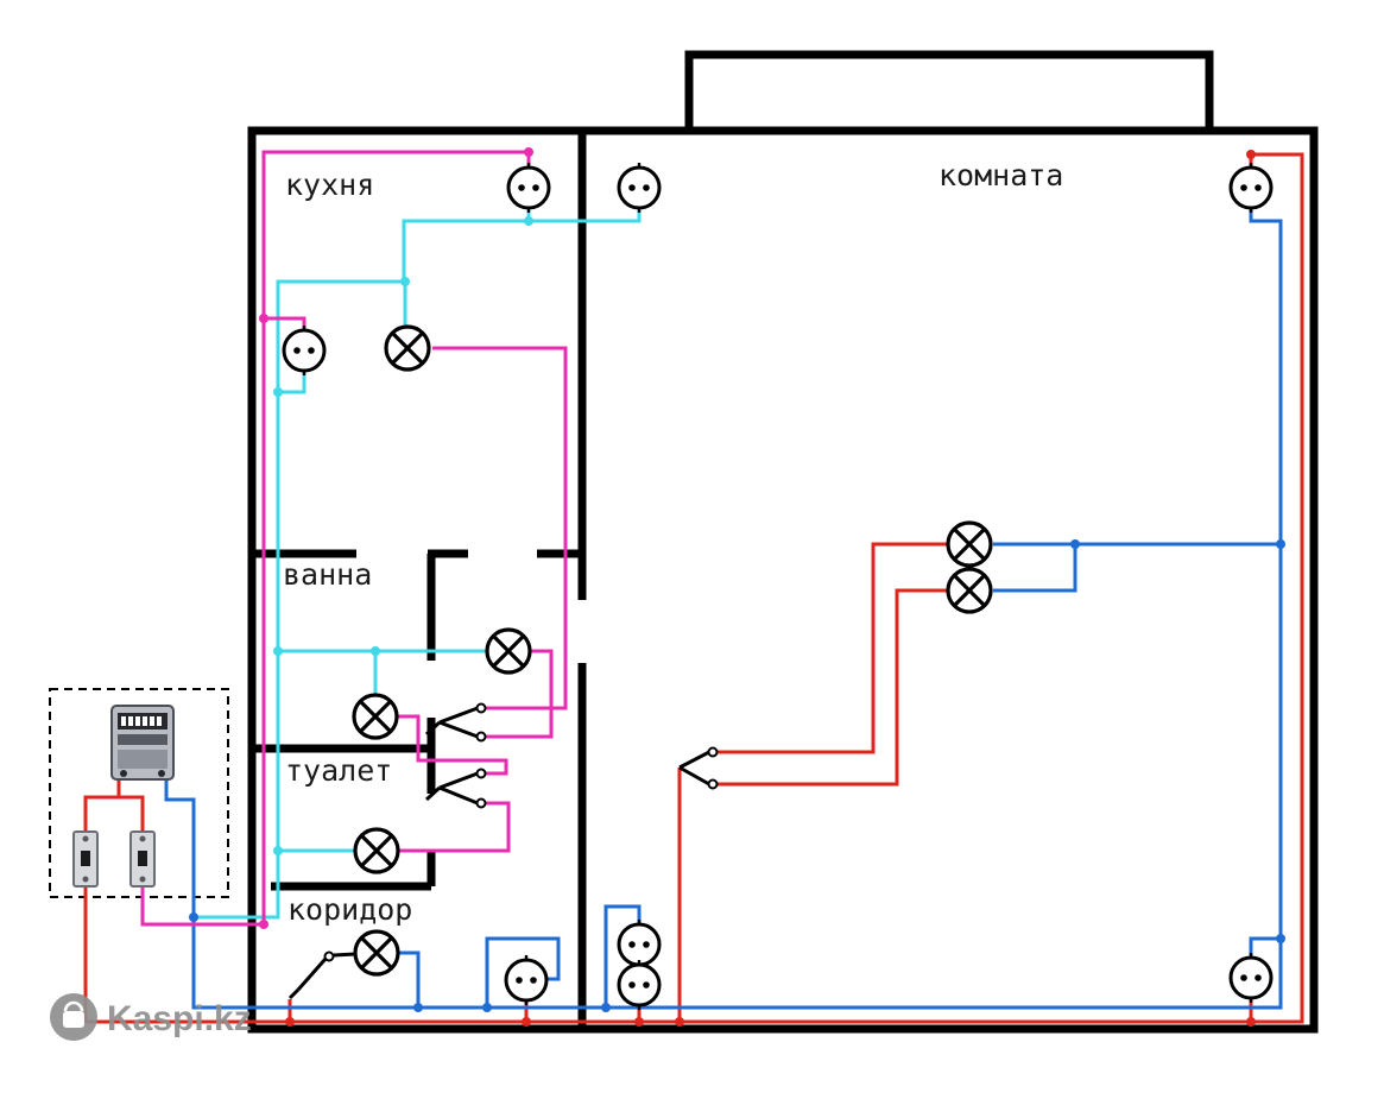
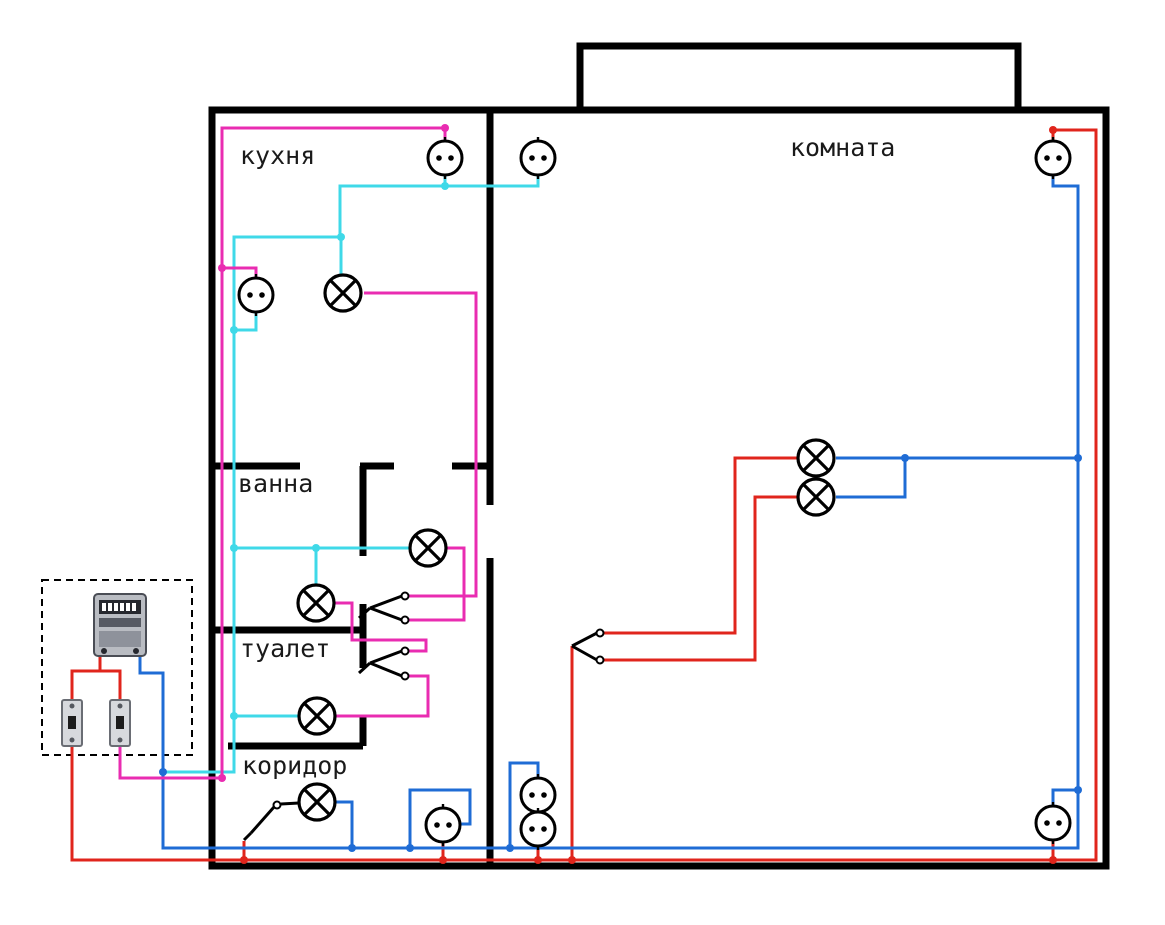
  кухня
  комната
  ванна
  туалет
  коридор
- Kaspi.kz
